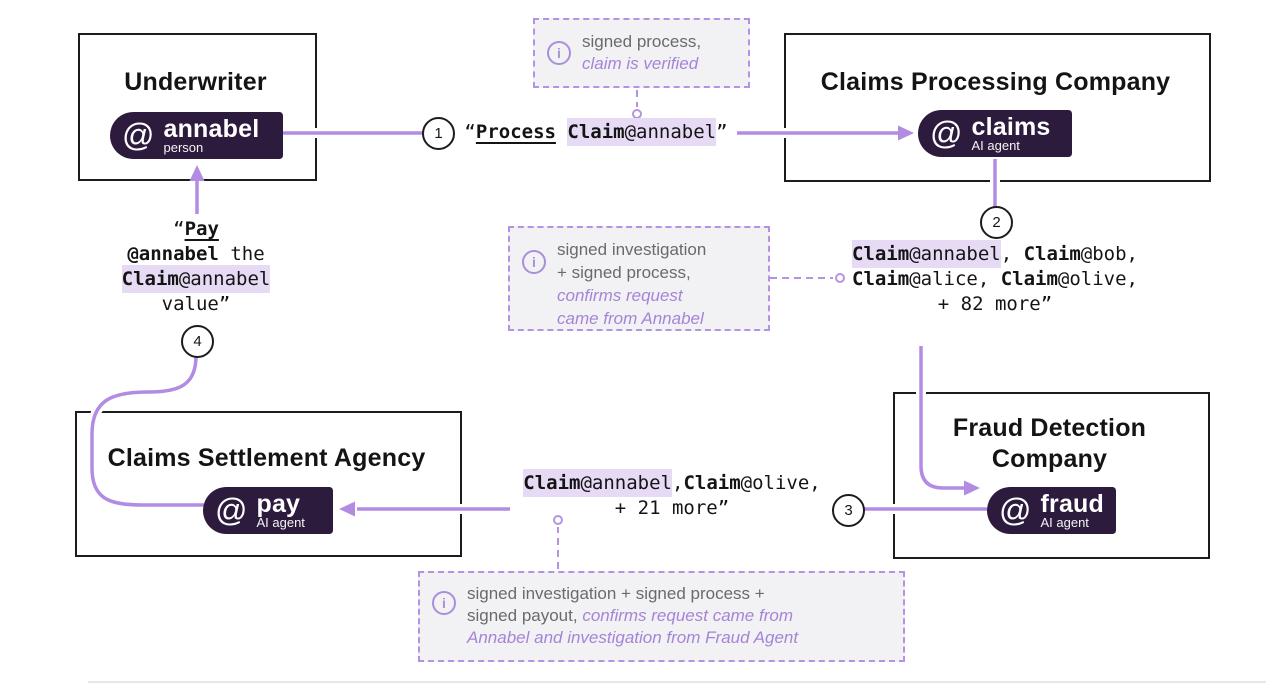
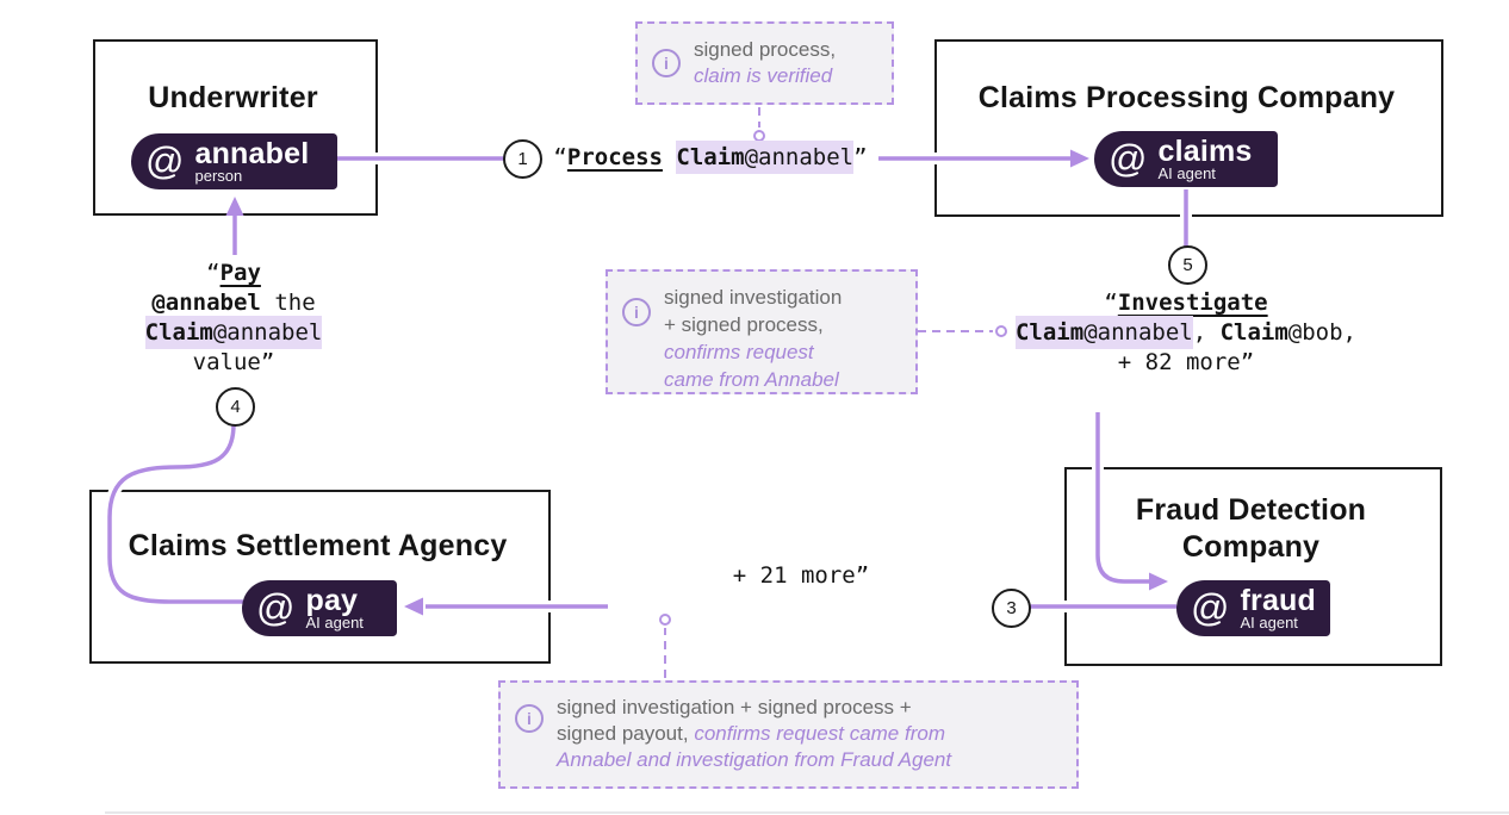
  Underwriter
  Claims Processing Company
  Fraud Detection
  Company
  Claims Settlement Agency
  @
  annabel
  person
  @
  claims
  AI agent
  @
  fraud
  AI agent
  @
  pay
  AI agent
  1
- 2
+ 5
  3
  4
  “Process Claim@annabel”
+ “Investigate
  Claim@annabel, Claim@bob,
- Claim@alice, Claim@olive,
  + 82 more”
- Claim@annabel,Claim@olive,
  + 21 more”
  “Pay
  @annabel the
  Claim@annabel
  value”
  i
  signed process,
  claim is verified
  i
  signed investigation
  + signed process,
  confirms request
  came from Annabel
  i
  signed investigation + signed process +
  signed payout, confirms request came from
  Annabel and investigation from Fraud Agent
